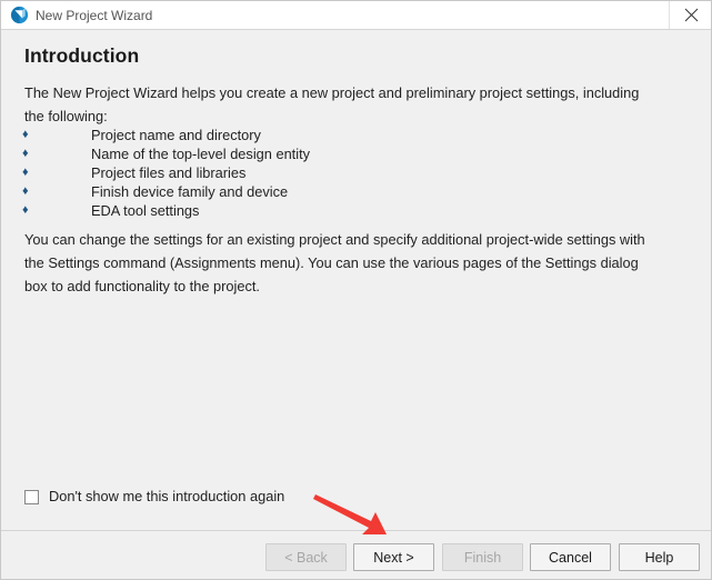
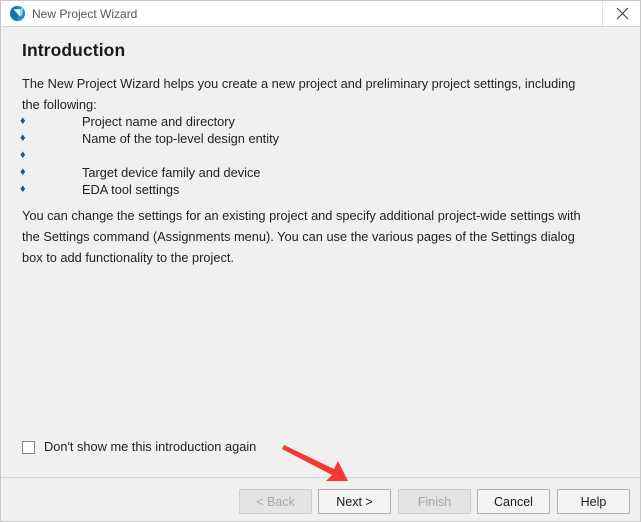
  New Project Wizard
  Introduction
  The New Project Wizard helps you create a new project and preliminary project settings, including the following:
  ♦
  Project name and directory
  ♦
  Name of the top-level design entity
  ♦
- Project files and libraries
  ♦
- Finish device family and device
+ Target device family and device
  ♦
  EDA tool settings
  You can change the settings for an existing project and specify additional project-wide settings with the Settings command (Assignments menu). You can use the various pages of the Settings dialog box to add functionality to the project.
  Don't show me this introduction again
  < Back
  Next >
  Finish
  Cancel
  Help
